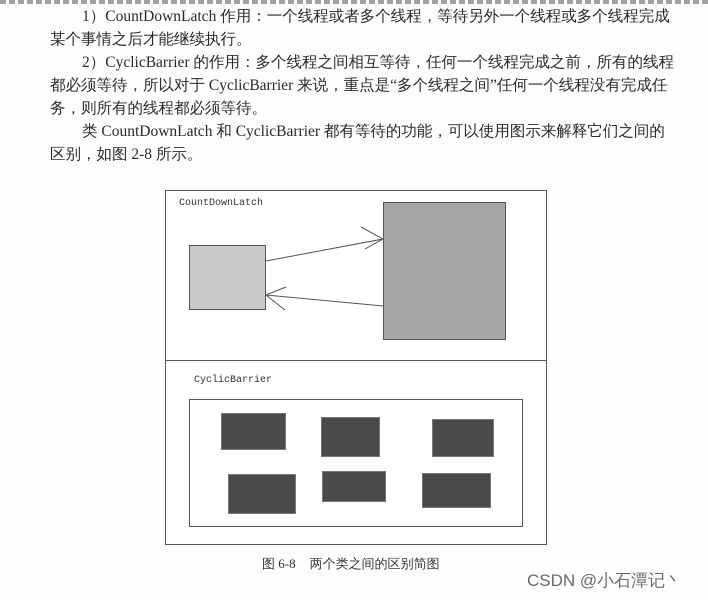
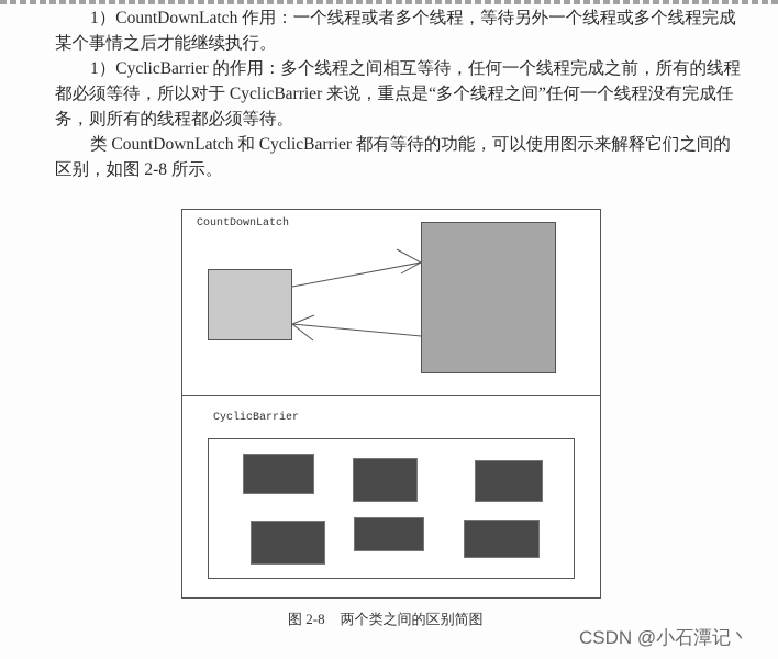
  1）CountDownLatch 作用：一个线程或者多个线程，等待另外一个线程或多个线程完成某个事情之后才能继续执行。
- 2）CyclicBarrier 的作用：多个线程之间相互等待，任何一个线程完成之前，所有的线程都必须等待，所以对于 CyclicBarrier 来说，重点是“多个线程之间”任何一个线程没有完成任务，则所有的线程都必须等待。
+ 1）CyclicBarrier 的作用：多个线程之间相互等待，任何一个线程完成之前，所有的线程都必须等待，所以对于 CyclicBarrier 来说，重点是“多个线程之间”任何一个线程没有完成任务，则所有的线程都必须等待。
  类 CountDownLatch 和 CyclicBarrier 都有等待的功能，可以使用图示来解释它们之间的区别，如图 2-8 所示。
  CountDownLatch
  CyclicBarrier
- 图 6-8 两个类之间的区别简图
+ 图 2-8 两个类之间的区别简图
  CSDN @小石潭记丶
